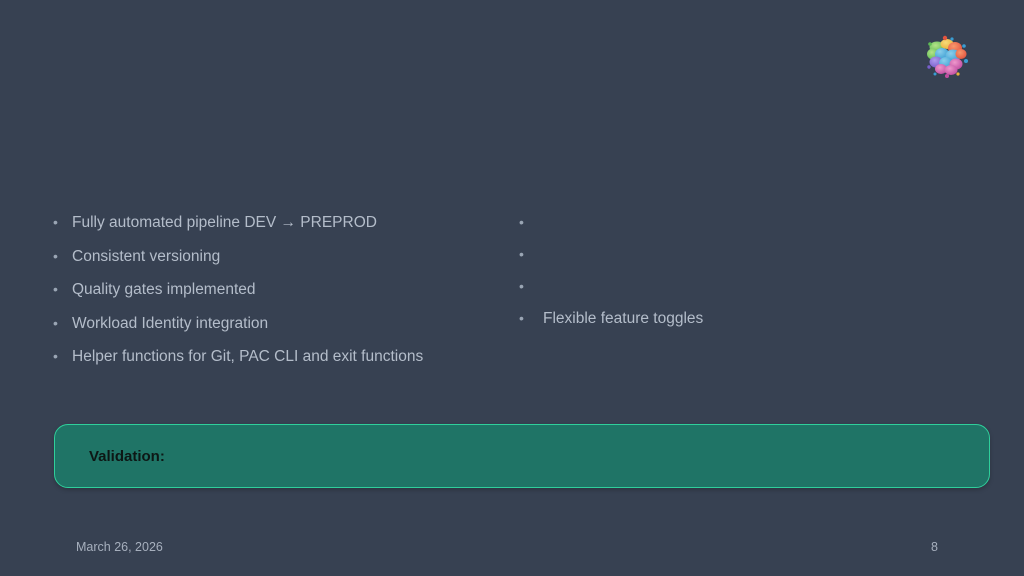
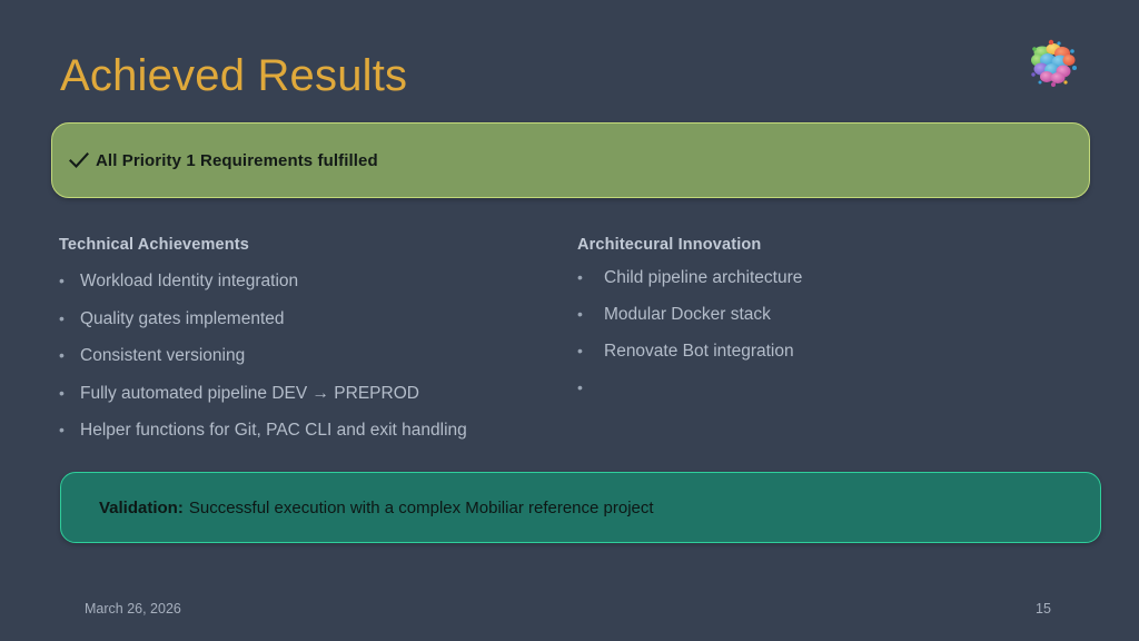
+ Achieved Results
+ All Priority 1 Requirements fulfilled
+ Technical Achievements
  •
- Fully automated pipeline DEV → PREPROD
+ Workload Identity integration
  •
- Consistent versioning
+ Quality gates implemented
  •
- Quality gates implemented
+ Consistent versioning
  •
- Workload Identity integration
+ Fully automated pipeline DEV → PREPROD
  •
- Helper functions for Git, PAC CLI and exit functions
+ Helper functions for Git, PAC CLI and exit handling
+ Architecural Innovation
  •
+ Child pipeline architecture
  •
+ Modular Docker stack
  •
+ Renovate Bot integration
  •
- Flexible feature toggles
  Validation:
+ Successful execution with a complex Mobiliar reference project
  March 26, 2026
- 8
+ 15
